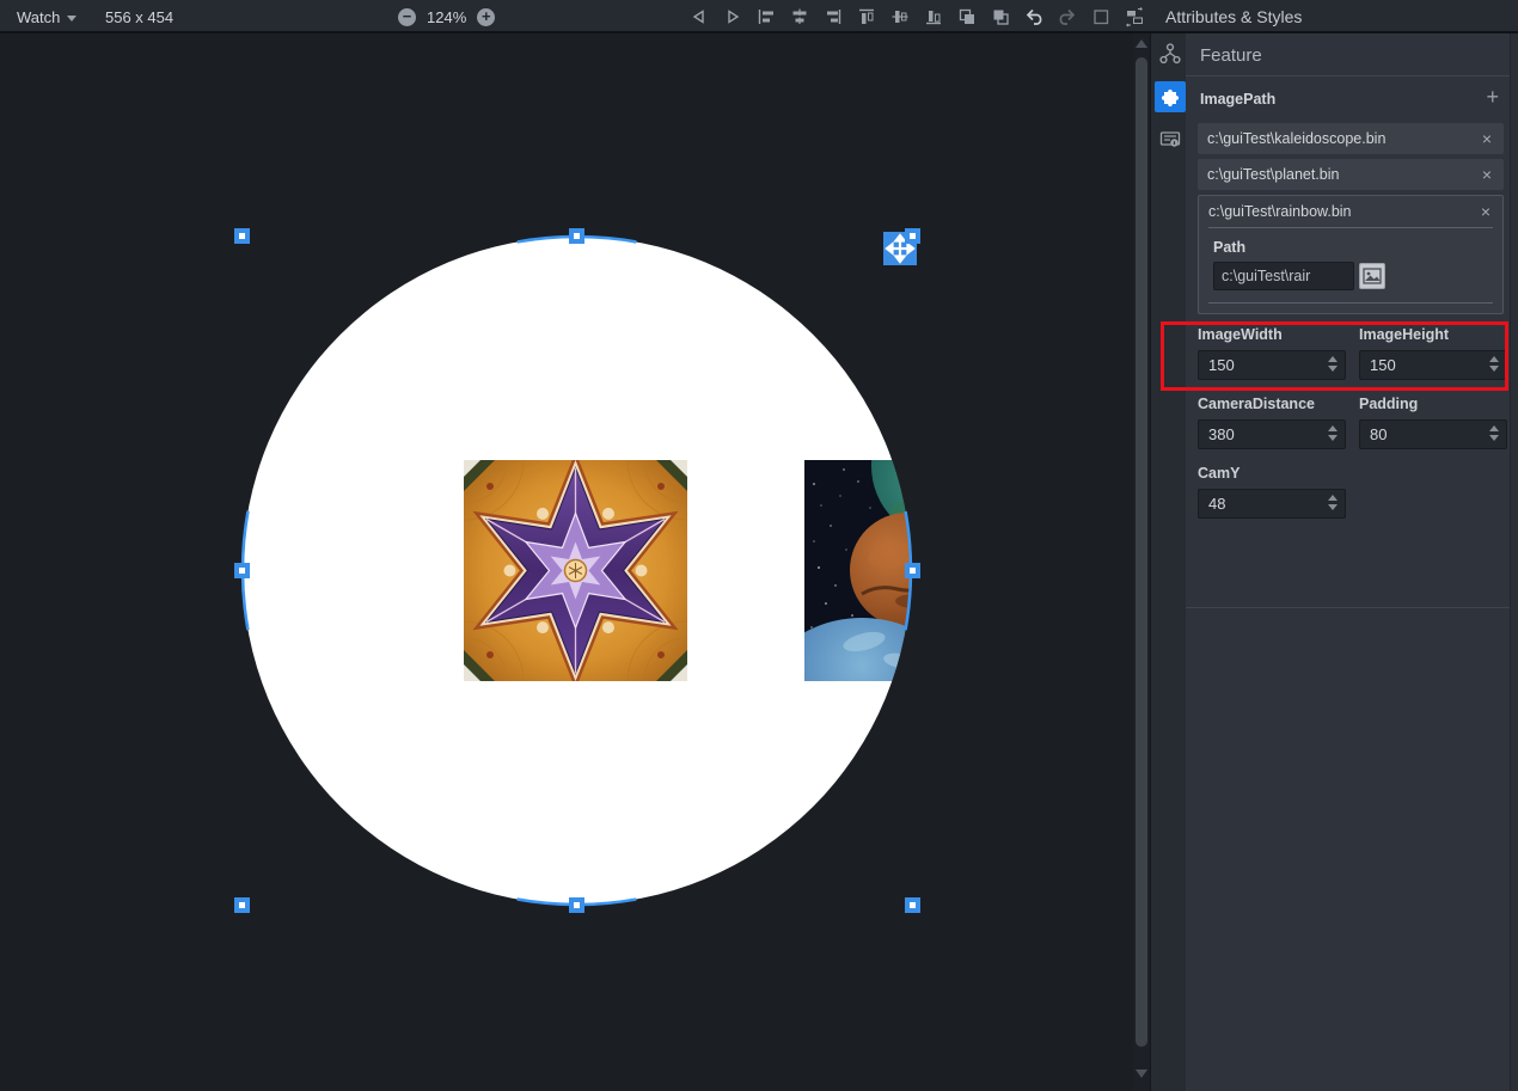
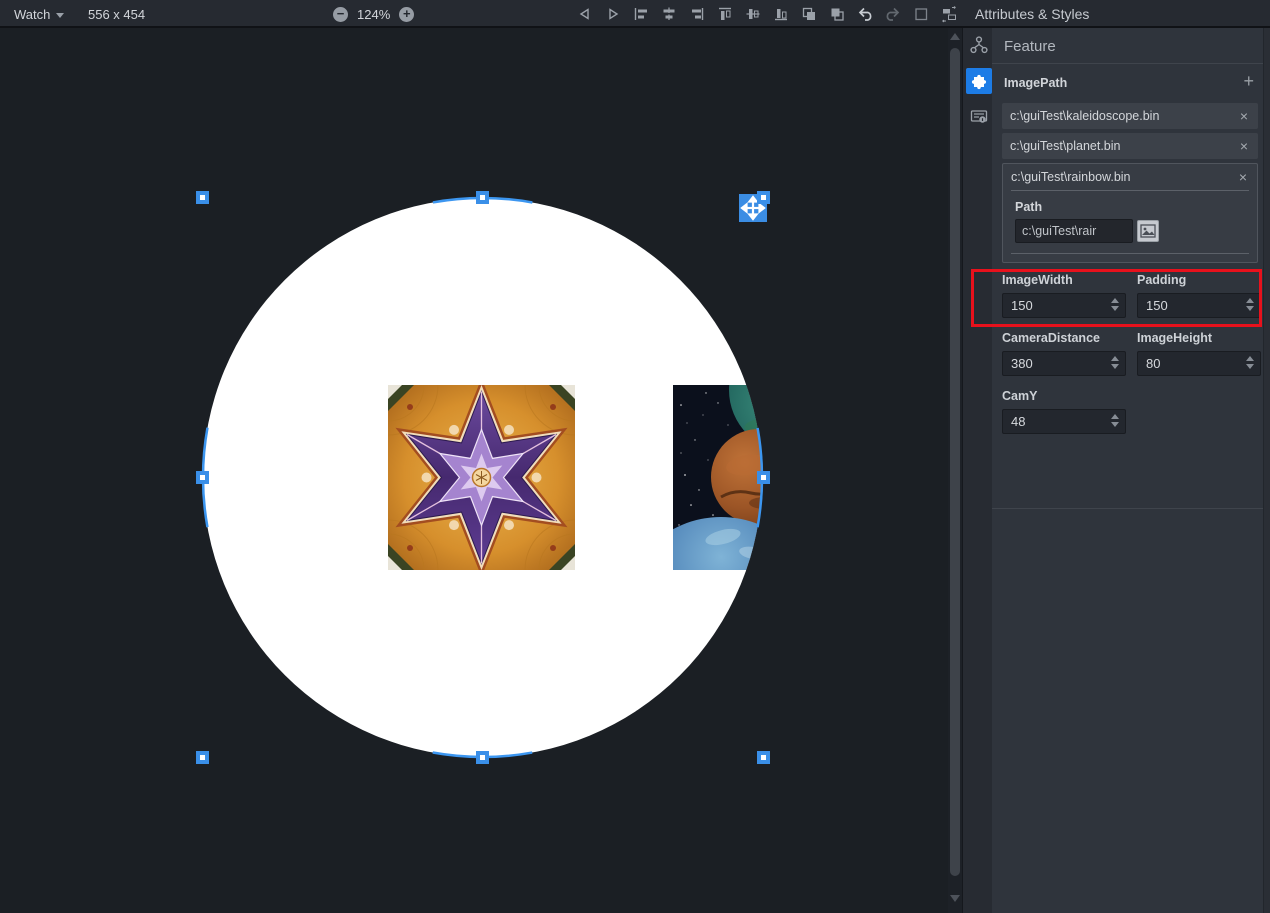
  Watch
  556 x 454
  −
  124%
  +
  Attributes & Styles
  Feature
  ImagePath
  +
  c:\guiTest\kaleidoscope.bin
  ×
  c:\guiTest\planet.bin
  ×
  c:\guiTest\rainbow.bin
  ×
  Path
  c:\guiTest\rair
  ImageWidth
  150
- ImageHeight
+ Padding
  150
  CameraDistance
  380
- Padding
+ ImageHeight
  80
  CamY
  48
